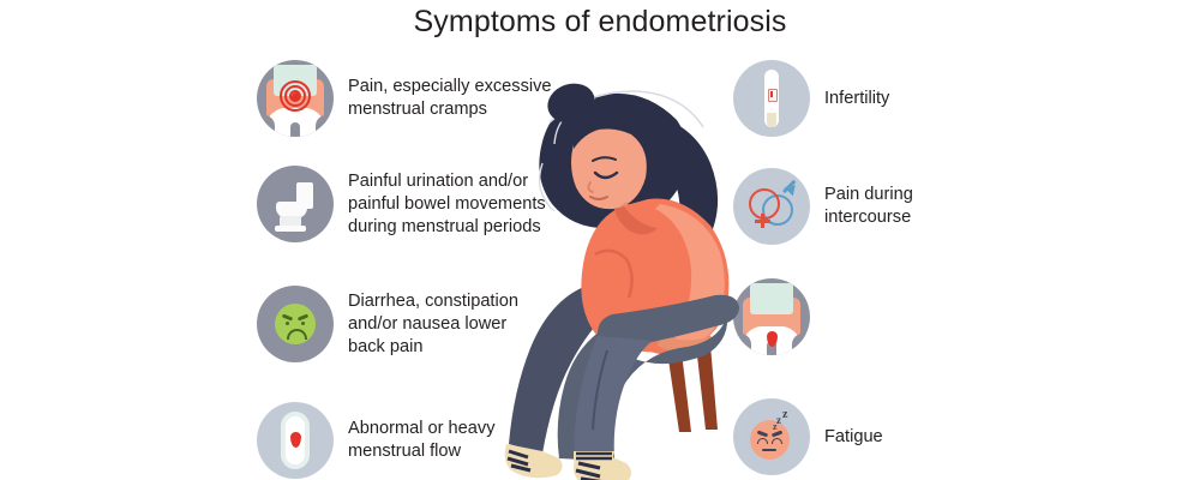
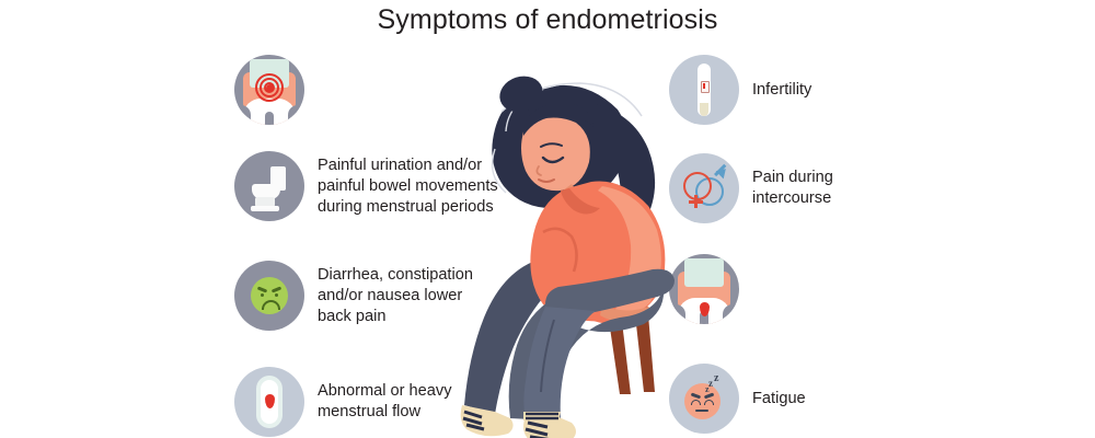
  Symptoms of endometriosis
- Pain, especially excessive
- menstrual cramps
  Painful urination and/or
  painful bowel movements
  during menstrual periods
  Diarrhea, constipation
  and/or nausea lower
  back pain
  Abnormal or heavy
  menstrual flow
  Infertility
  Pain during
  intercourse
  z
  z
  z
  Fatigue
